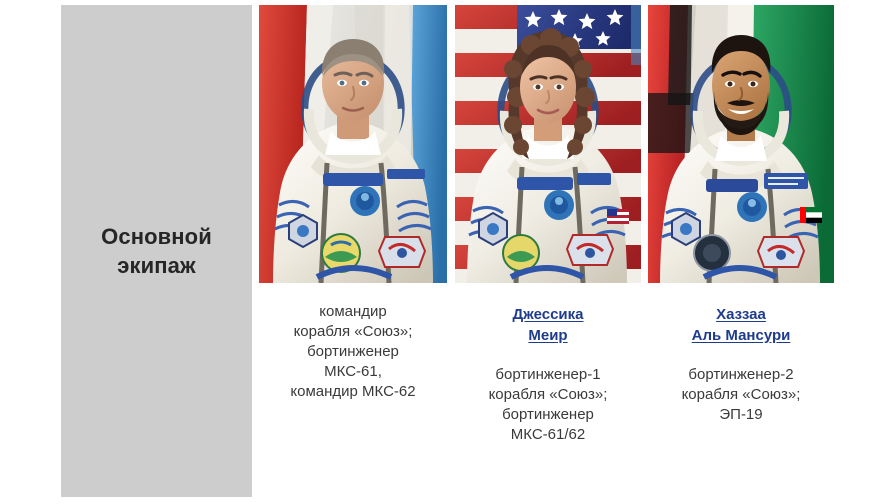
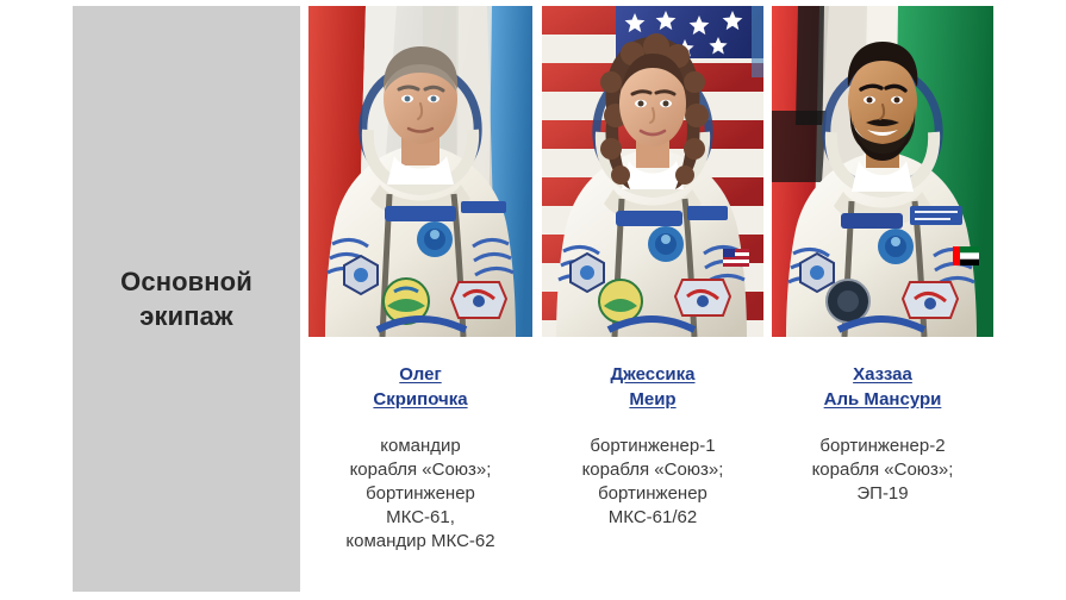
  Основной
  экипаж
+ Олег
+ Скрипочка
  командир
  корабля «Союз»;
  бортинженер
  МКС-61,
  командир МКС-62
  Джессика
  Меир
  бортинженер-1
  корабля «Союз»;
  бортинженер
  МКС-61/62
  Хаззаа
  Аль Мансури
  бортинженер-2
  корабля «Союз»;
  ЭП-19
